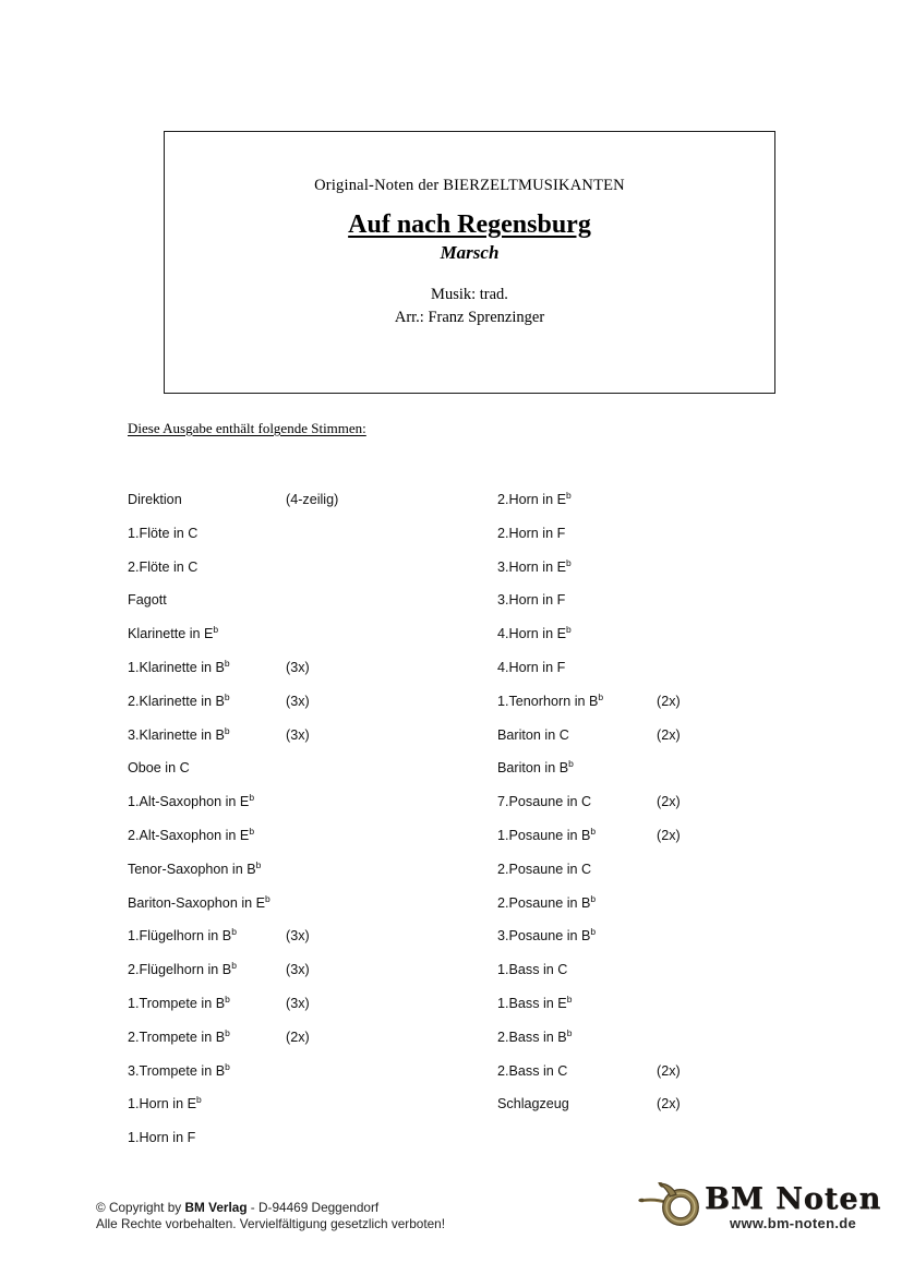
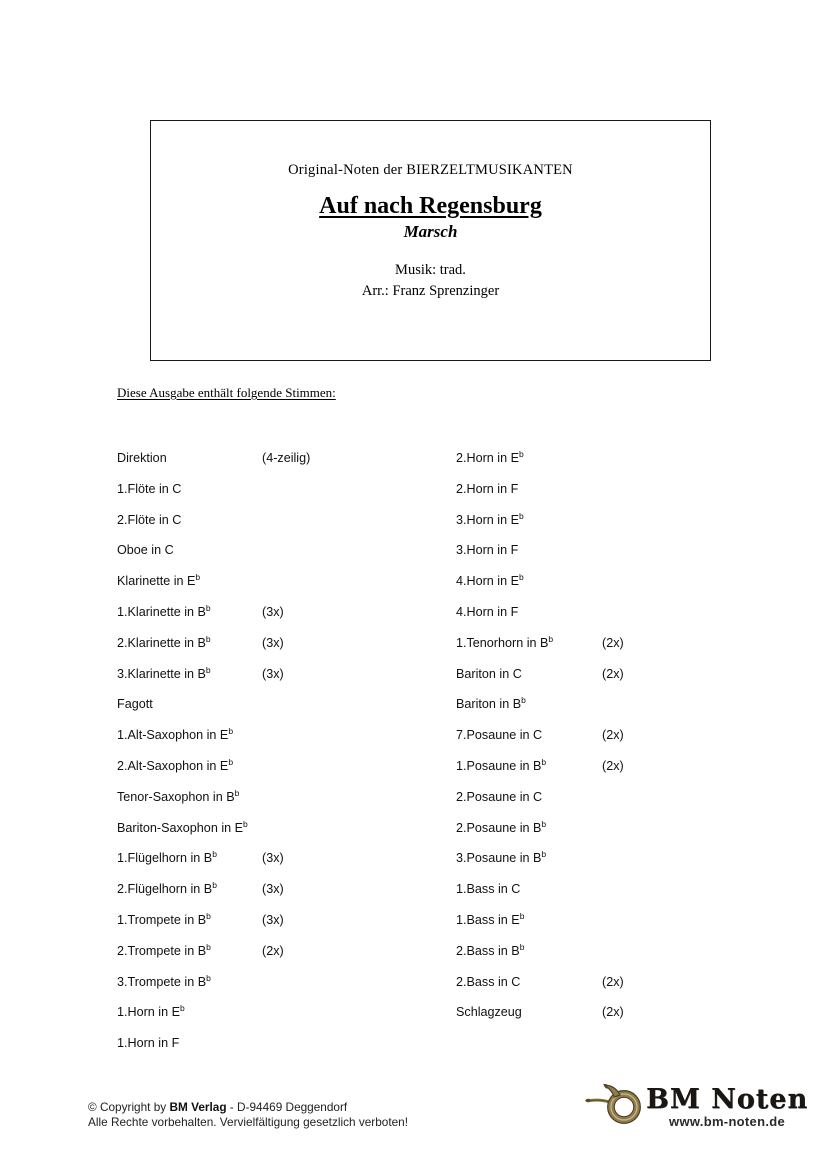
  Original-Noten der BIERZELTMUSIKANTEN
  Auf nach Regensburg
  Marsch
  Musik: trad.
  Arr.: Franz Sprenzinger
  Diese Ausgabe enthält folgende Stimmen:
  Direktion
  (4-zeilig)
  1.Flöte in C
  2.Flöte in C
- Fagott
+ Oboe in C
  Klarinette in Eb
  1.Klarinette in Bb
  (3x)
  2.Klarinette in Bb
  (3x)
  3.Klarinette in Bb
  (3x)
- Oboe in C
+ Fagott
  1.Alt-Saxophon in Eb
  2.Alt-Saxophon in Eb
  Tenor-Saxophon in Bb
  Bariton-Saxophon in Eb
  1.Flügelhorn in Bb
  (3x)
  2.Flügelhorn in Bb
  (3x)
  1.Trompete in Bb
  (3x)
  2.Trompete in Bb
  (2x)
  3.Trompete in Bb
  1.Horn in Eb
  1.Horn in F
  2.Horn in Eb
  2.Horn in F
  3.Horn in Eb
  3.Horn in F
  4.Horn in Eb
  4.Horn in F
  1.Tenorhorn in Bb
  (2x)
  Bariton in C
  (2x)
  Bariton in Bb
  7.Posaune in C
  (2x)
  1.Posaune in Bb
  (2x)
  2.Posaune in C
  2.Posaune in Bb
  3.Posaune in Bb
  1.Bass in C
  1.Bass in Eb
  2.Bass in Bb
  2.Bass in C
  (2x)
  Schlagzeug
  (2x)
  © Copyright by BM Verlag - D-94469 Deggendorf
  Alle Rechte vorbehalten. Vervielfältigung gesetzlich verboten!
  BM Noten
  www.bm-noten.de
